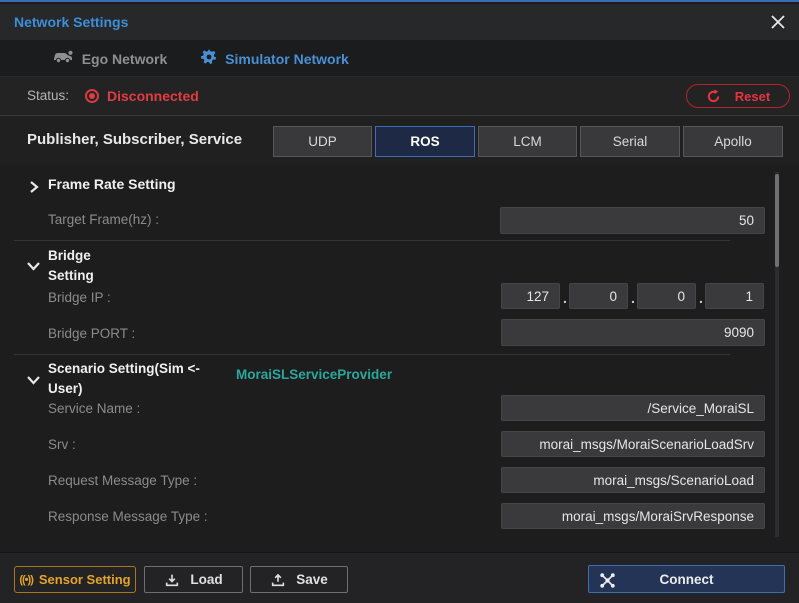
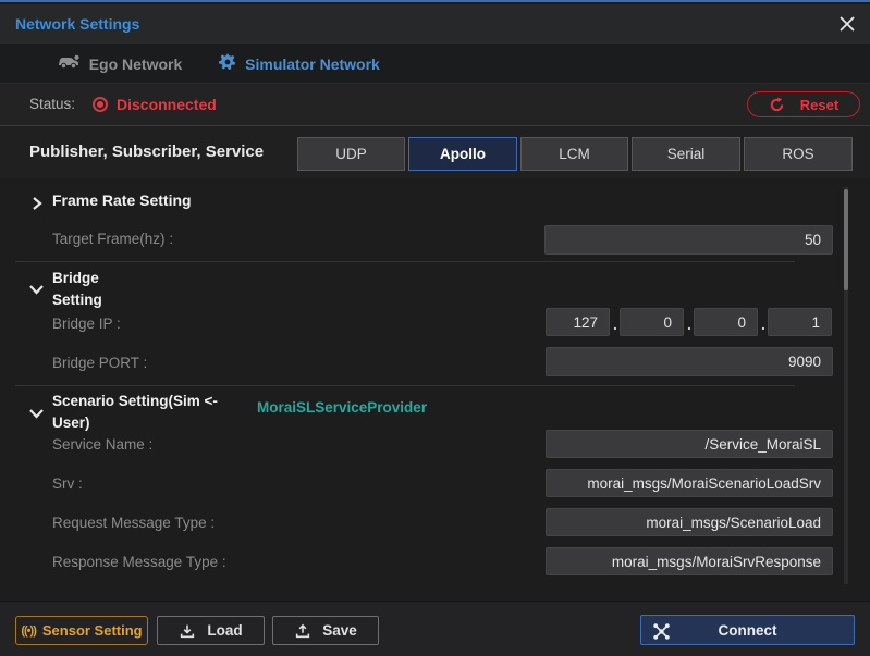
  Network Settings
  Ego Network
  Simulator Network
  Status:
  Disconnected
  Reset
  Publisher, Subscriber, Service
  UDP
- ROS
+ Apollo
  LCM
  Serial
- Apollo
+ ROS
  Frame Rate Setting
  Target Frame(hz) :
  50
  Bridge
  Setting
  Bridge IP :
  127
  .
  0
  .
  0
  .
  1
  Bridge PORT :
  9090
  Scenario Setting(Sim <-
  User)
  MoraiSLServiceProvider
  Service Name :
  /Service_MoraiSL
  Srv :
  morai_msgs/MoraiScenarioLoadSrv
  Request Message Type :
  morai_msgs/ScenarioLoad
  Response Message Type :
  morai_msgs/MoraiSrvResponse
  ((•))
  Sensor Setting
  Load
  Save
  Connect
